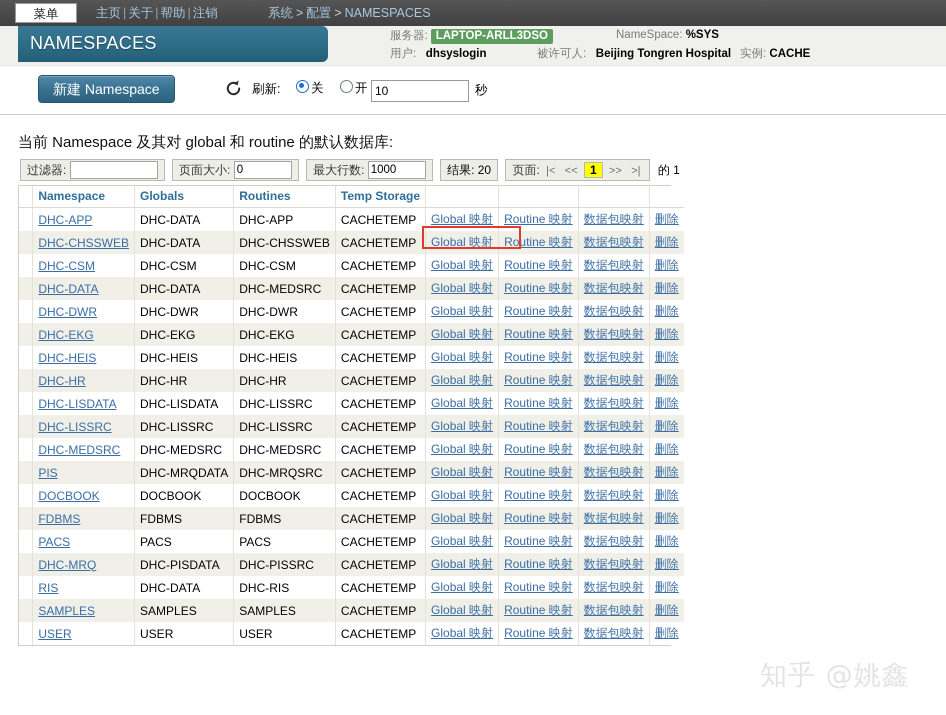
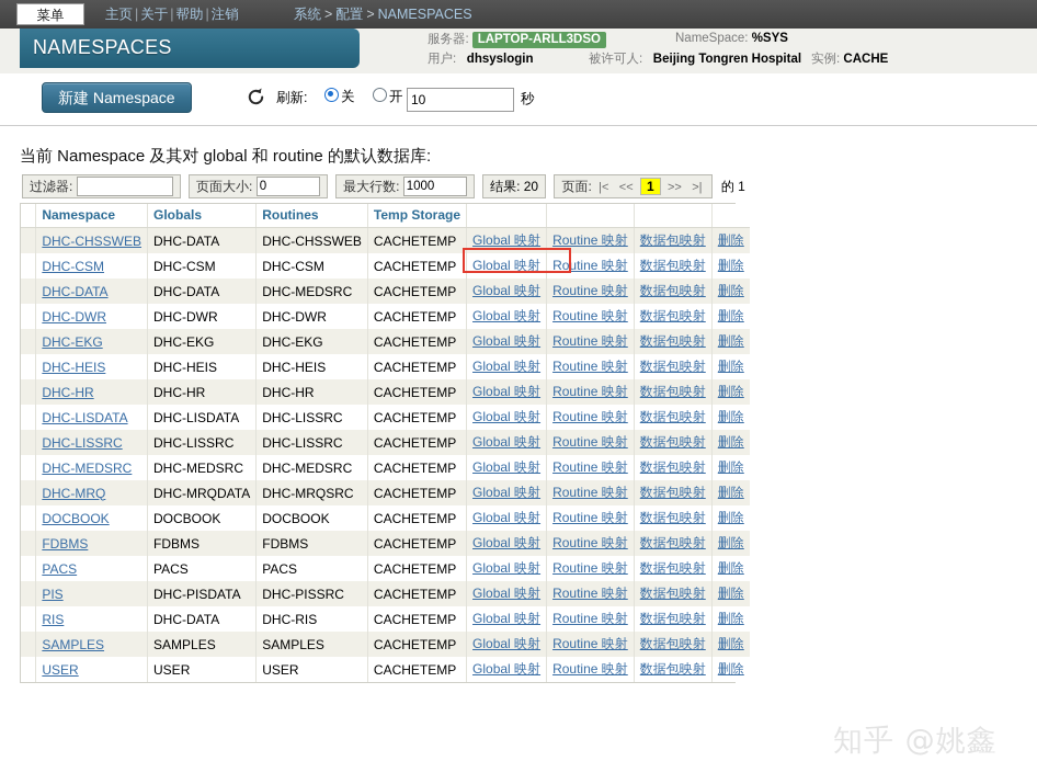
  菜单
  主页 | 关于 | 帮助 | 注销
  系统 > 配置 > NAMESPACES
  NAMESPACES
  服务器: LAPTOP-ARLL3DSO
  NameSpace: %SYS
  用户: dhsyslogin
  被许可人: Beijing Tongren Hospital
  实例: CACHE
  新建 Namespace
  刷新:
  关
  开
  10
  秒
  当前 Namespace 及其对 global 和 routine 的默认数据库:
  过滤器: 页面大小: 0 最大行数: 1000 结果: 20 页面: |< << 1 >> >| 的 1
  	Namespace	Globals	Routines	Temp Storage
- 	DHC-APP	DHC-DATA	DHC-APP	CACHETEMP	Global 映射	Routine 映射	数据包映射	删除
  	DHC-CHSSWEB	DHC-DATA	DHC-CHSSWEB	CACHETEMP	Global 映射	Routine 映射	数据包映射	删除
  	DHC-CSM	DHC-CSM	DHC-CSM	CACHETEMP	Global 映射	Routine 映射	数据包映射	删除
  	DHC-DATA	DHC-DATA	DHC-MEDSRC	CACHETEMP	Global 映射	Routine 映射	数据包映射	删除
  	DHC-DWR	DHC-DWR	DHC-DWR	CACHETEMP	Global 映射	Routine 映射	数据包映射	删除
  	DHC-EKG	DHC-EKG	DHC-EKG	CACHETEMP	Global 映射	Routine 映射	数据包映射	删除
  	DHC-HEIS	DHC-HEIS	DHC-HEIS	CACHETEMP	Global 映射	Routine 映射	数据包映射	删除
  	DHC-HR	DHC-HR	DHC-HR	CACHETEMP	Global 映射	Routine 映射	数据包映射	删除
  	DHC-LISDATA	DHC-LISDATA	DHC-LISSRC	CACHETEMP	Global 映射	Routine 映射	数据包映射	删除
  	DHC-LISSRC	DHC-LISSRC	DHC-LISSRC	CACHETEMP	Global 映射	Routine 映射	数据包映射	删除
  	DHC-MEDSRC	DHC-MEDSRC	DHC-MEDSRC	CACHETEMP	Global 映射	Routine 映射	数据包映射	删除
- 	PIS	DHC-MRQDATA	DHC-MRQSRC	CACHETEMP	Global 映射	Routine 映射	数据包映射	删除
+ 	DHC-MRQ	DHC-MRQDATA	DHC-MRQSRC	CACHETEMP	Global 映射	Routine 映射	数据包映射	删除
  	DOCBOOK	DOCBOOK	DOCBOOK	CACHETEMP	Global 映射	Routine 映射	数据包映射	删除
  	FDBMS	FDBMS	FDBMS	CACHETEMP	Global 映射	Routine 映射	数据包映射	删除
  	PACS	PACS	PACS	CACHETEMP	Global 映射	Routine 映射	数据包映射	删除
- 	DHC-MRQ	DHC-PISDATA	DHC-PISSRC	CACHETEMP	Global 映射	Routine 映射	数据包映射	删除
+ 	PIS	DHC-PISDATA	DHC-PISSRC	CACHETEMP	Global 映射	Routine 映射	数据包映射	删除
  	RIS	DHC-DATA	DHC-RIS	CACHETEMP	Global 映射	Routine 映射	数据包映射	删除
  	SAMPLES	SAMPLES	SAMPLES	CACHETEMP	Global 映射	Routine 映射	数据包映射	删除
  	USER	USER	USER	CACHETEMP	Global 映射	Routine 映射	数据包映射	删除
  知乎 @姚鑫
